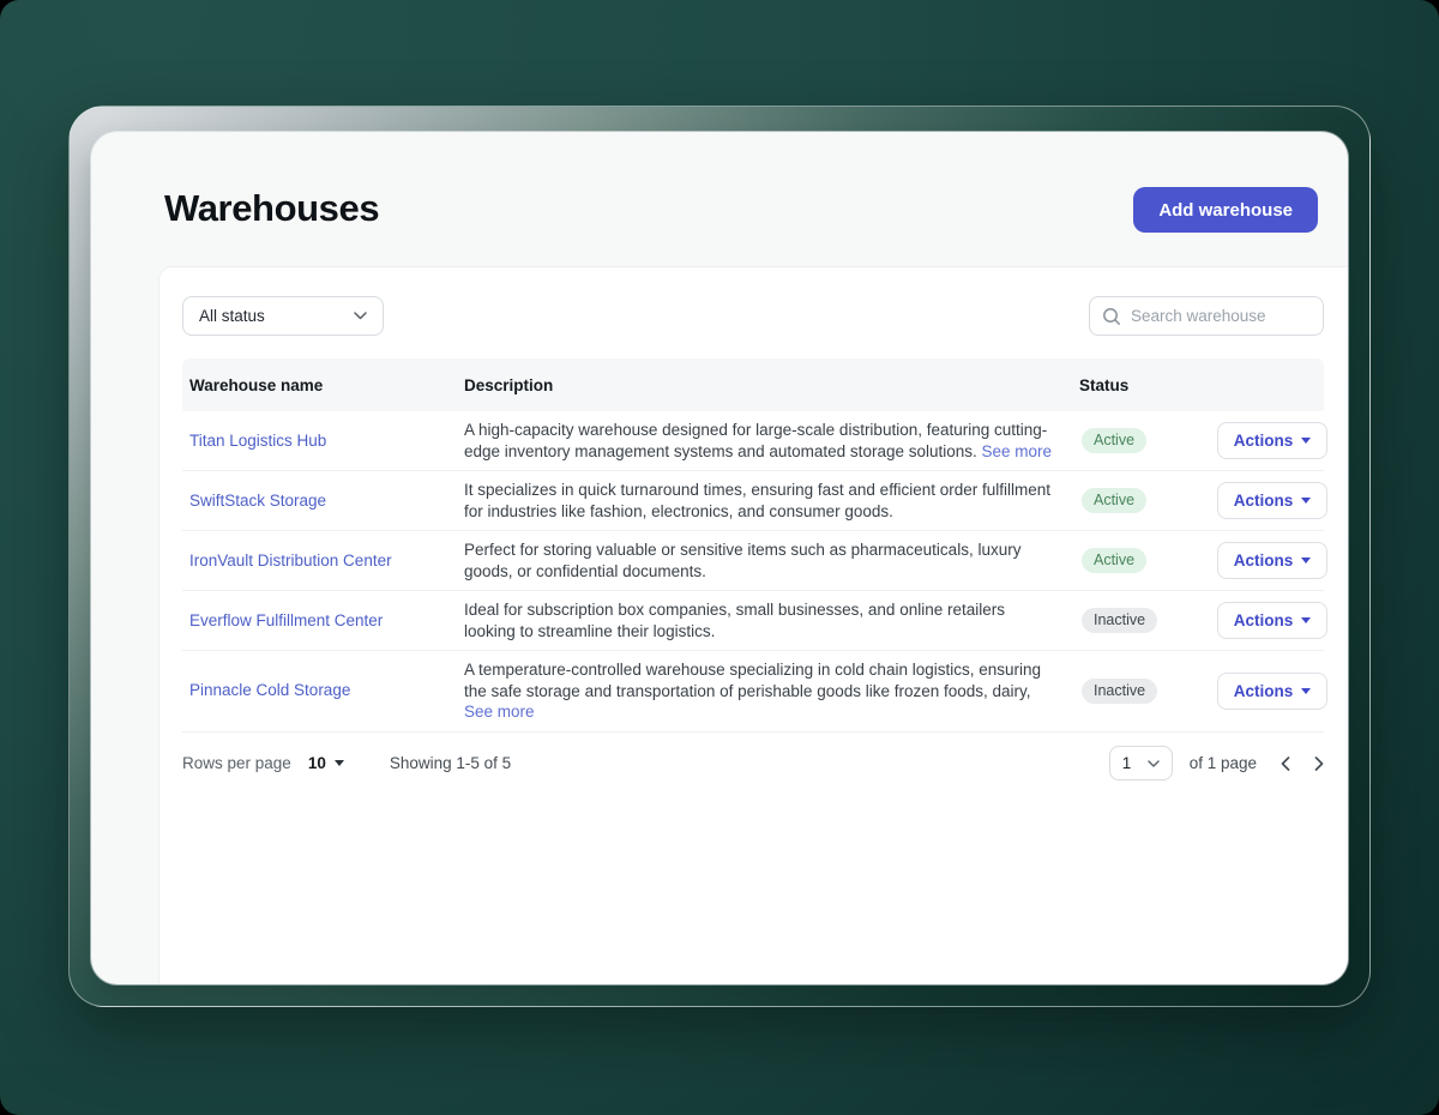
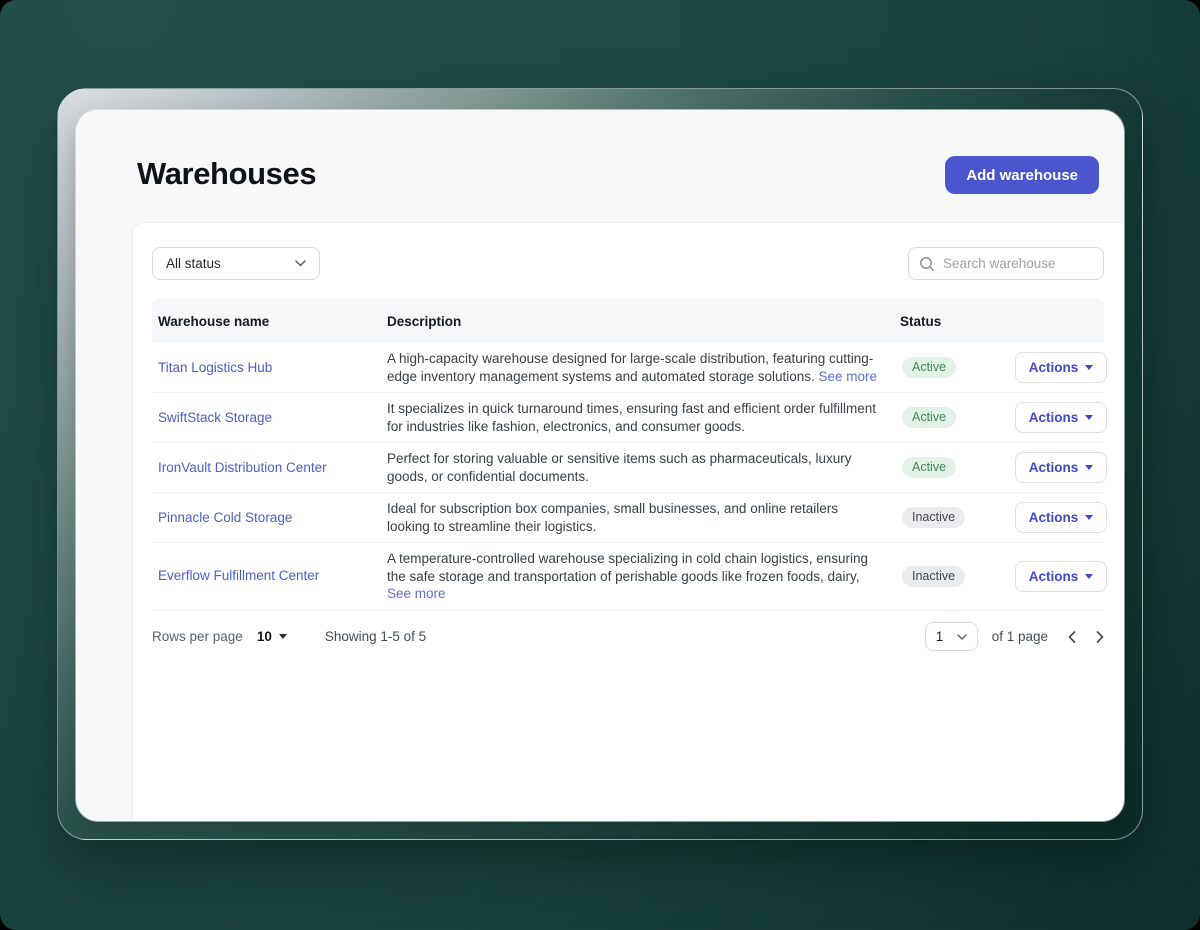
  Warehouses
  Add warehouse
  All status
  Search warehouse
  Warehouse name
  Description
  Status
  Titan Logistics Hub
  A high-capacity warehouse designed for large-scale distribution, featuring cutting-edge inventory management systems and automated storage solutions. See more
  Active
  Actions
  SwiftStack Storage
  It specializes in quick turnaround times, ensuring fast and efficient order fulfillment for industries like fashion, electronics, and consumer goods.
  Active
  Actions
  IronVault Distribution Center
  Perfect for storing valuable or sensitive items such as pharmaceuticals, luxury goods, or confidential documents.
  Active
  Actions
- Everflow Fulfillment Center
+ Pinnacle Cold Storage
  Ideal for subscription box companies, small businesses, and online retailers looking to streamline their logistics.
  Inactive
  Actions
- Pinnacle Cold Storage
+ Everflow Fulfillment Center
  A temperature-controlled warehouse specializing in cold chain logistics, ensuring the safe storage and transportation of perishable goods like frozen foods, dairy, See more
  Inactive
  Actions
  Rows per page
  10
  Showing 1-5 of 5
  1
  of 1 page
